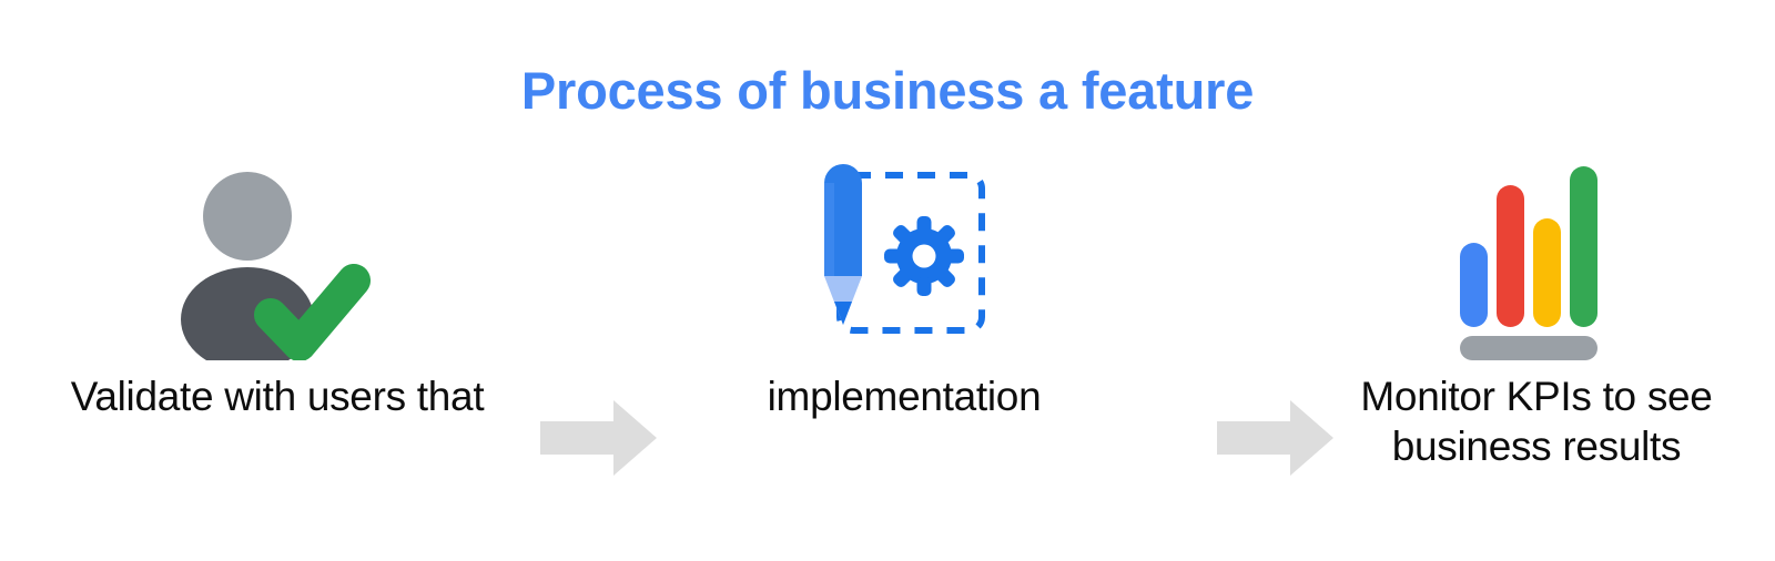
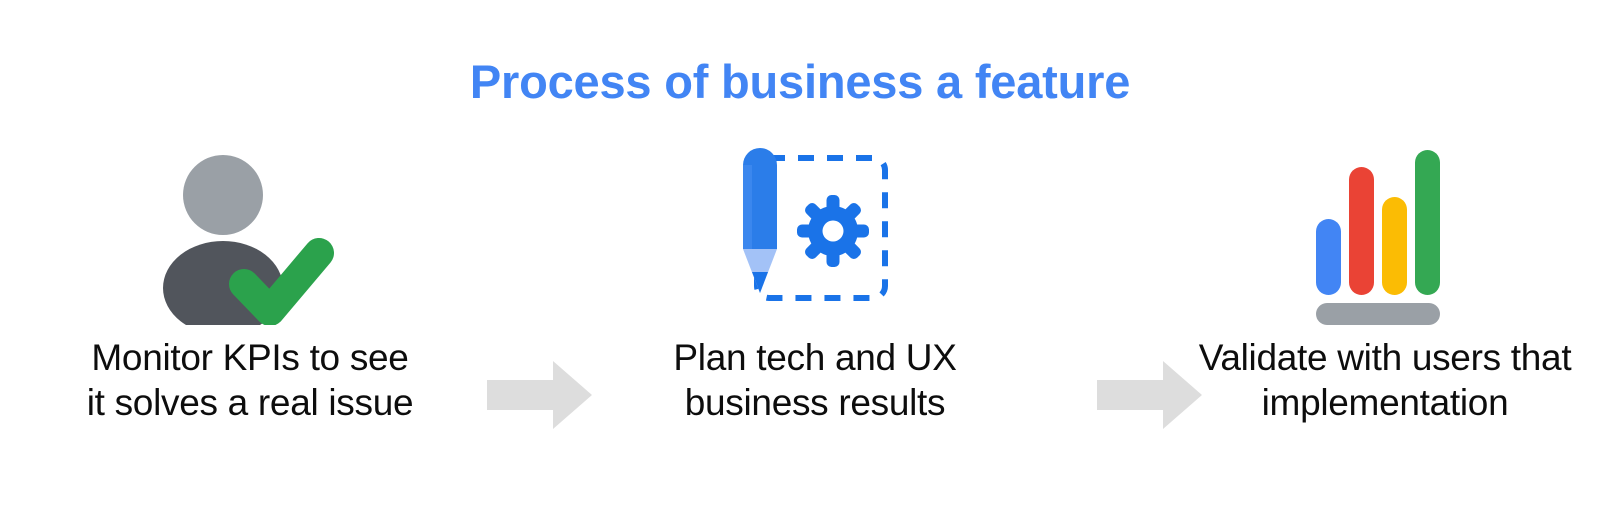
  Process of business a feature
- Validate with users that
+ Monitor KPIs to see
+ it solves a real issue
+ Plan tech and UX
- implementation
+ business results
- Monitor KPIs to see
+ Validate with users that
- business results
+ implementation
